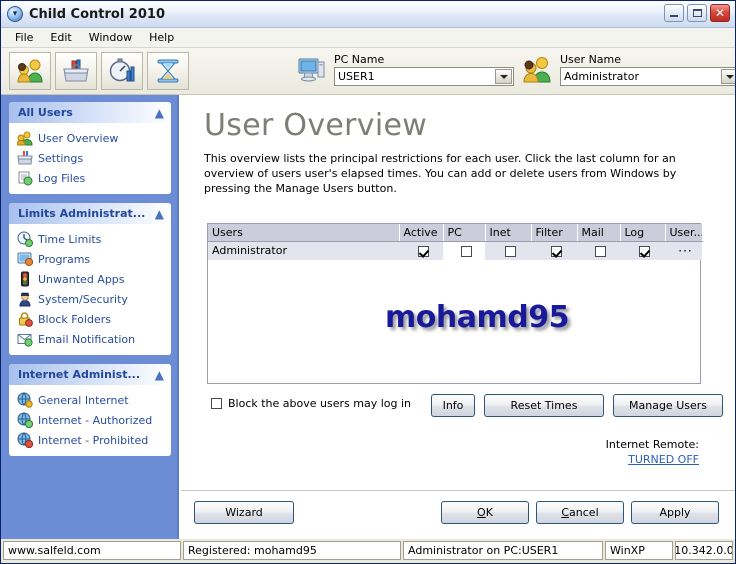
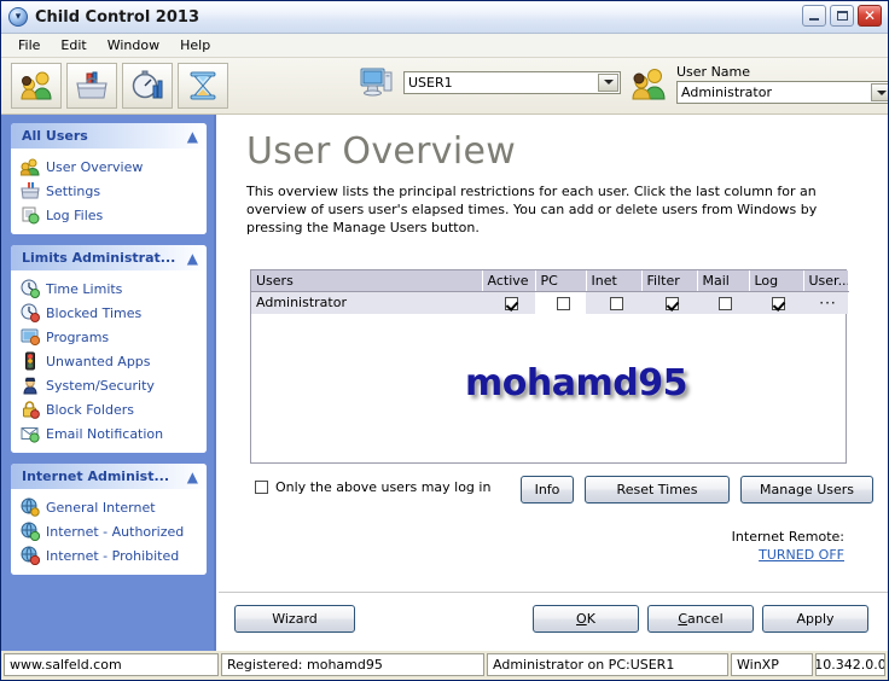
  ▾
- Child Control 2010
+ Child Control 2013
  ✕
  File
  Edit
  Window
  Help
- PC Name
  USER1
  User Name
  Administrator
  All Users
  ▲
  User Overview
  Settings
  Log Files
  Limits Administrat...
  ▲
  Time Limits
+ Blocked Times
  Programs
  Unwanted Apps
  System/Security
  Block Folders
  Email Notification
  Internet Administ...
  ▲
  General Internet
  Internet - Authorized
  Internet - Prohibited
  User Overview
  This overview lists the principal restrictions for each user. Click the last column for an overview of users user's elapsed times. You can add or delete users from Windows by pressing the Manage Users button.
  Users	Active	PC	Inet	Filter	Mail	Log	User..
  Administrator							···
  mohamd95
- Block the above users may log in
+ Only the above users may log in
  Info
  Reset Times
  Manage Users
  Internet Remote:
  TURNED OFF
  Wizard
  O
  K
  C
  ancel
  Apply
  www.salfeld.com
  Registered: mohamd95
  Administrator on PC:USER1
  WinXP
  10.342.0.0
